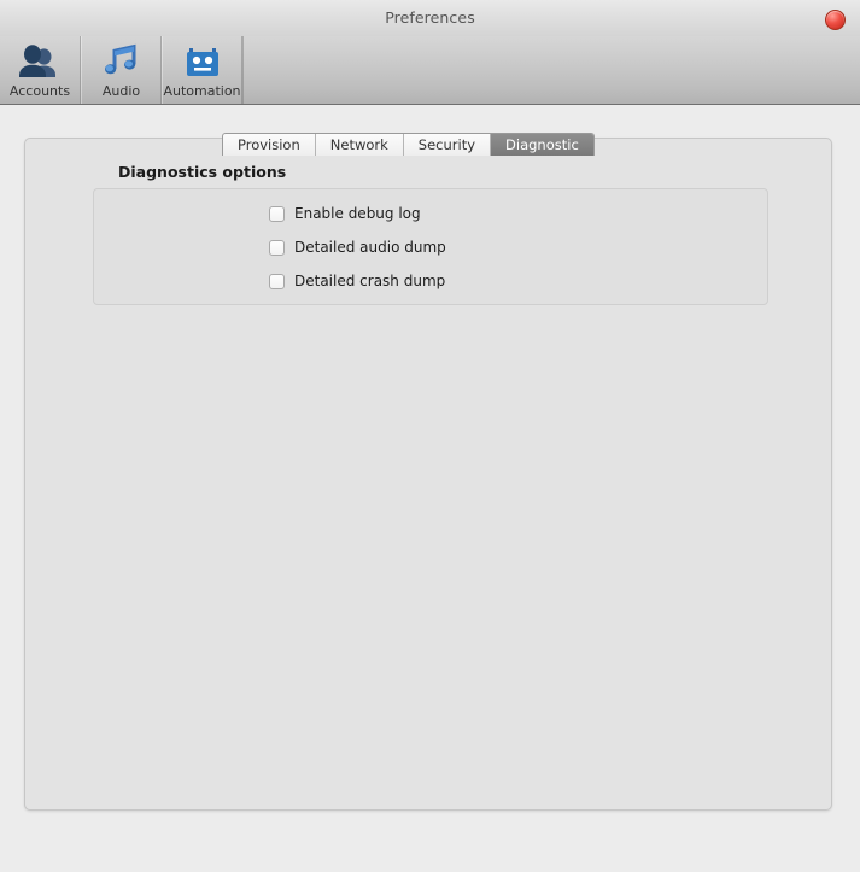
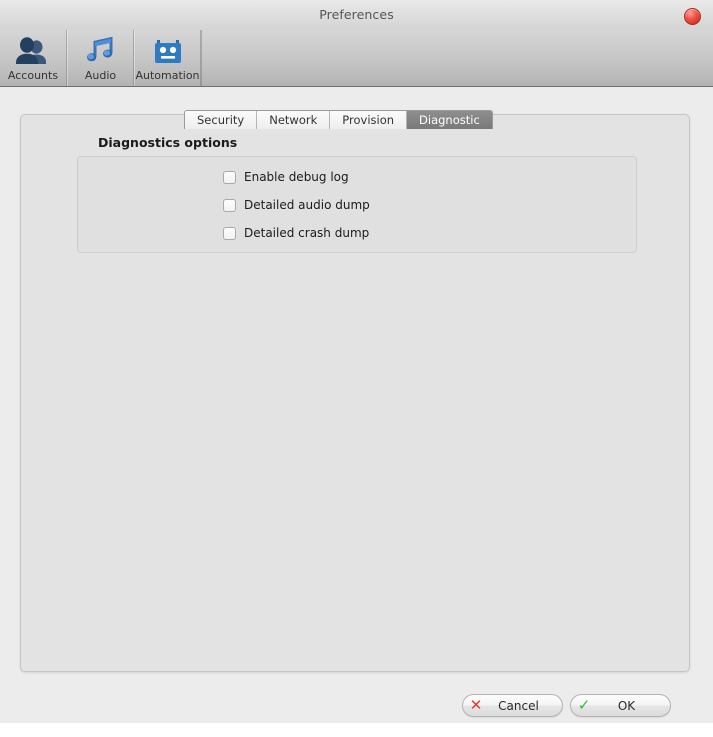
  Preferences
  Accounts
  Audio
  Automation
- Provision
+ Security
  Network
- Security
+ Provision
  Diagnostic
  Diagnostics options
  Enable debug log
  Detailed audio dump
  Detailed crash dump
+ ✕
+ Cancel
+ ✓
+ OK
